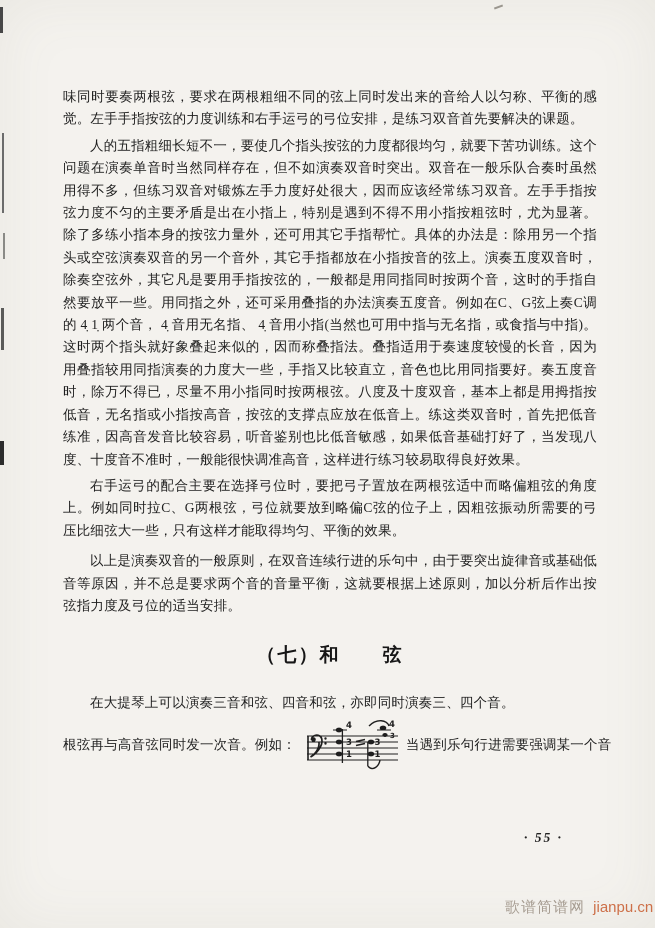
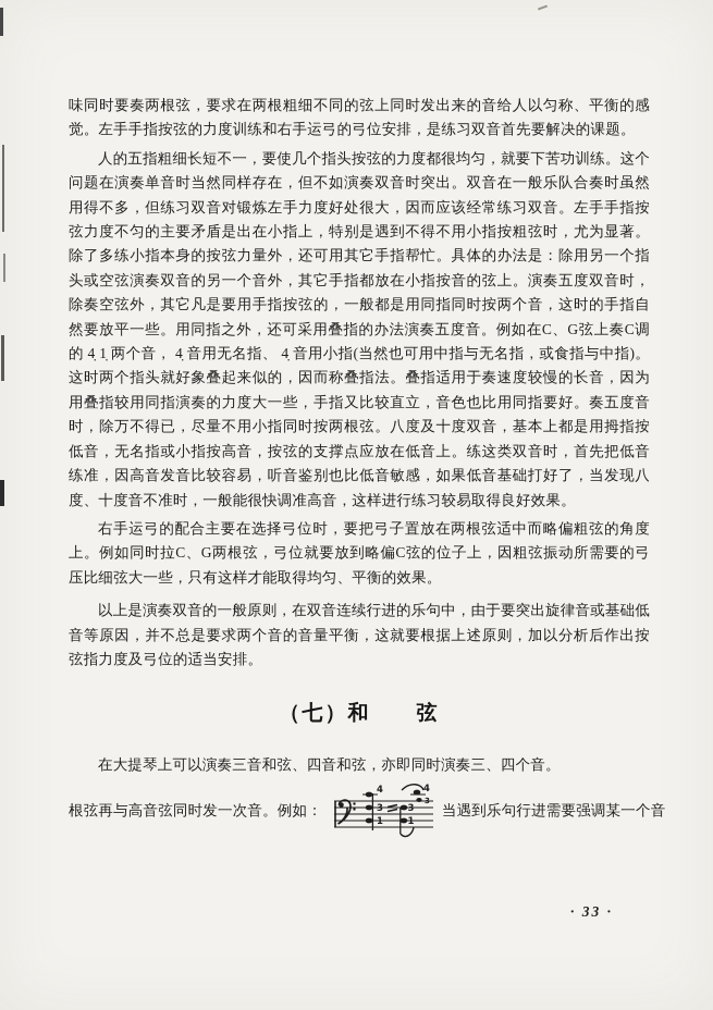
  味同时要奏两根弦，要求在两根粗细不同的弦上同时发出来的音给人以匀称、平衡的感觉。左手手指按弦的力度训练和右手运弓的弓位安排，是练习双音首先要解决的课题。
  人的五指粗细长短不一，要使几个指头按弦的力度都很均匀，就要下苦功训练。这个问题在演奏单音时当然同样存在，但不如演奏双音时突出。双音在一般乐队合奏时虽然用得不多，但练习双音对锻炼左手力度好处很大，因而应该经常练习双音。左手手指按弦力度不匀的主要矛盾是出在小指上，特别是遇到不得不用小指按粗弦时，尤为显著。除了多练小指本身的按弦力量外，还可用其它手指帮忙。具体的办法是：除用另一个指头或空弦演奏双音的另一个音外，其它手指都放在小指按音的弦上。演奏五度双音时，除奏空弦外，其它凡是要用手指按弦的，一般都是用同指同时按两个音，这时的手指自然要放平一些。用同指之外，还可采用叠指的办法演奏五度音。例如在C、G弦上奏C调的 4̣ 1̣ 两个音， 4̣ 音用无名指、 4̣ 音用小指(当然也可用中指与无名指，或食指与中指)。这时两个指头就好象叠起来似的，因而称叠指法。叠指适用于奏速度较慢的长音，因为用叠指较用同指演奏的力度大一些，手指又比较直立，音色也比用同指要好。奏五度音时，除万不得已，尽量不用小指同时按两根弦。八度及十度双音，基本上都是用拇指按低音，无名指或小指按高音，按弦的支撑点应放在低音上。练这类双音时，首先把低音练准，因高音发音比较容易，听音鉴别也比低音敏感，如果低音基础打好了，当发现八度、十度音不准时，一般能很快调准高音，这样进行练习较易取得良好效果。
  右手运弓的配合主要在选择弓位时，要把弓子置放在两根弦适中而略偏粗弦的角度上。例如同时拉C、G两根弦，弓位就要放到略偏C弦的位子上，因粗弦振动所需要的弓压比细弦大一些，只有这样才能取得均匀、平衡的效果。
  以上是演奏双音的一般原则，在双音连续行进的乐句中，由于要突出旋律音或基础低音等原因，并不总是要求两个音的音量平衡，这就要根据上述原则，加以分析后作出按弦指力度及弓位的适当安排。
  （七）和 弦
  在大提琴上可以演奏三音和弦、四音和弦，亦即同时演奏三、四个音。
  根弦再与高音弦同时发一次音。例如：
  4
  3
  1
  3
  1
  4
  3
  当遇到乐句行进需要强调某一个音
- · 55 ·
+ · 33 ·
- 歌谱简谱网 jianpu.cn
